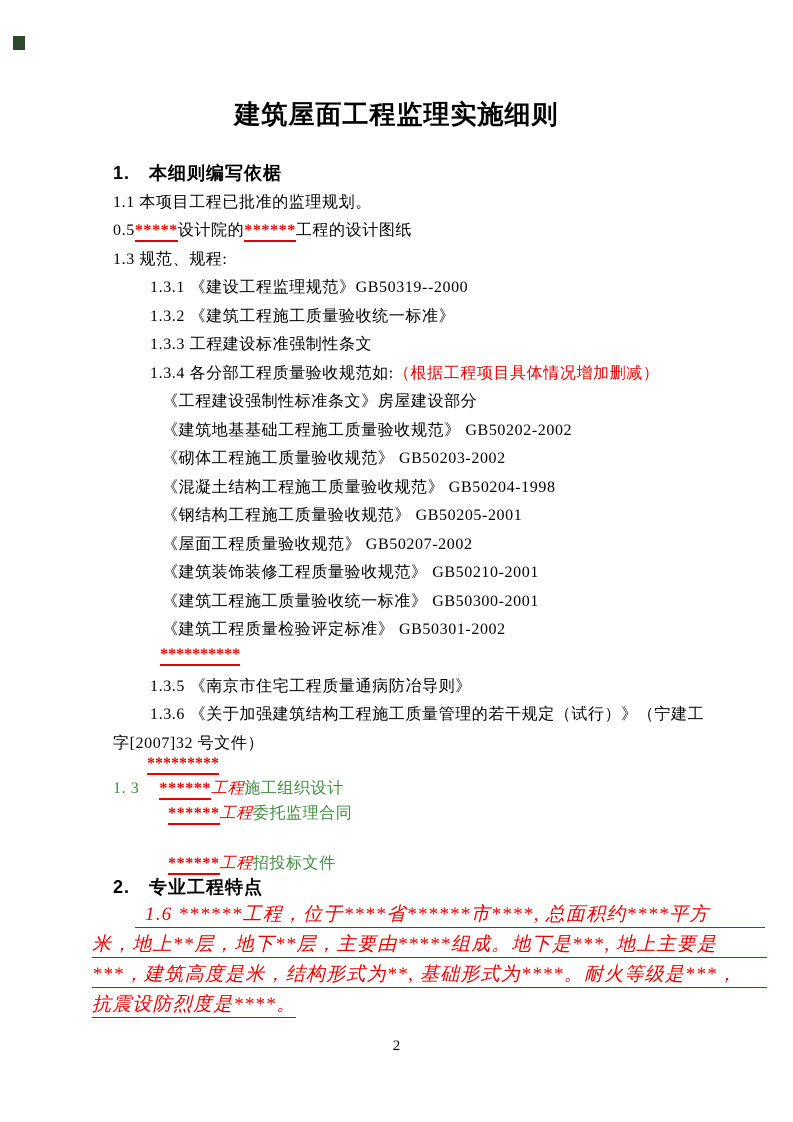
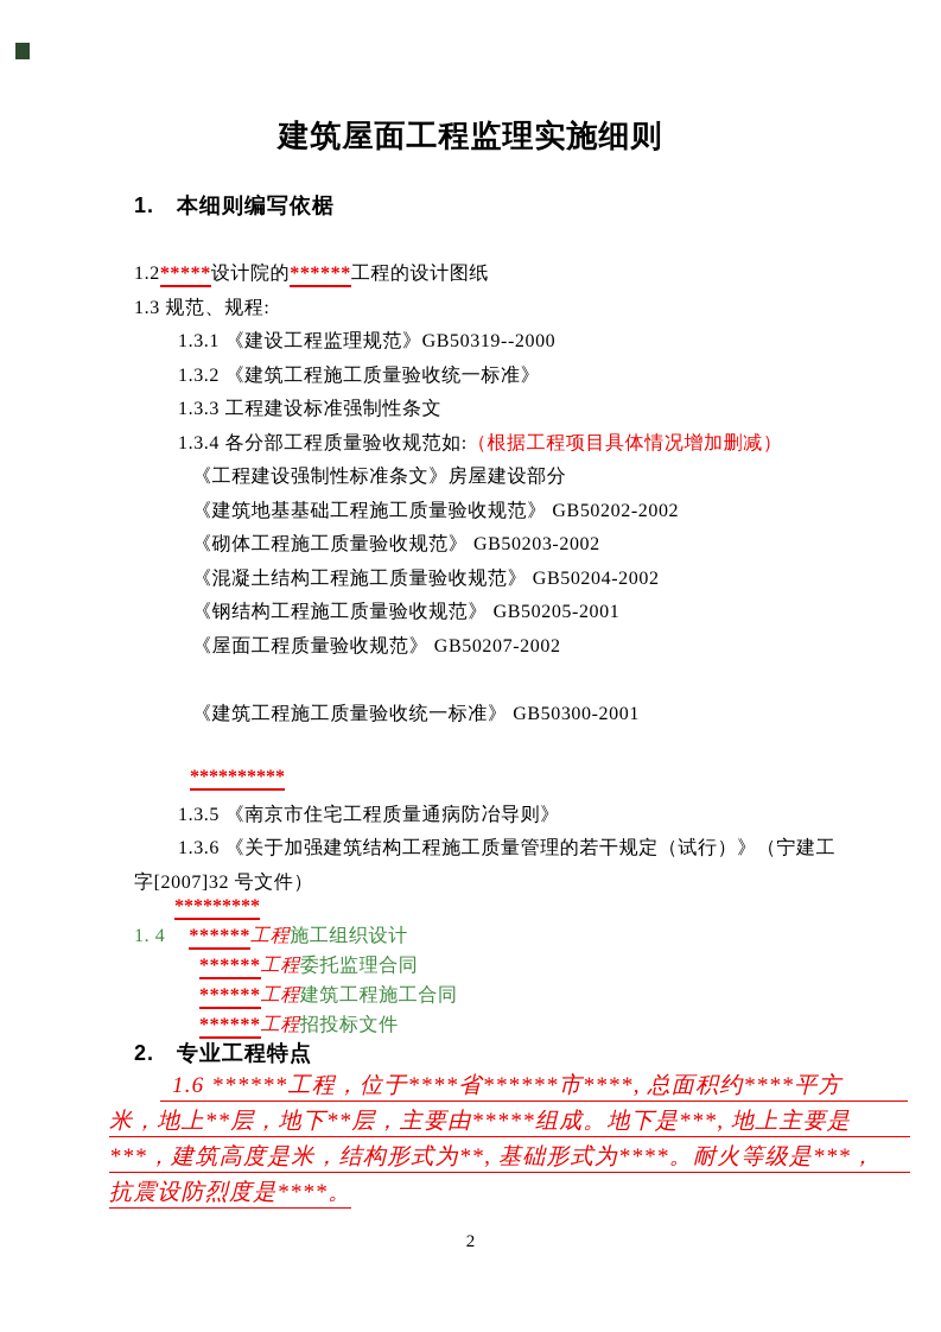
  建筑屋面工程监理实施细则
  1. 本细则编写依椐
- 1.1 本项目工程已批准的监理规划。
- 0.5*****设计院的******工程的设计图纸
+ 1.2*****设计院的******工程的设计图纸
  1.3 规范、规程:
  1.3.1 《建设工程监理规范》GB50319--2000
  1.3.2 《建筑工程施工质量验收统一标准》
  1.3.3 工程建设标准强制性条文
  1.3.4 各分部工程质量验收规范如:（根据工程项目具体情况增加删减）
  《工程建设强制性标准条文》房屋建设部分
  《建筑地基基础工程施工质量验收规范》 GB50202-2002
  《砌体工程施工质量验收规范》 GB50203-2002
- 《混凝土结构工程施工质量验收规范》 GB50204-1998
+ 《混凝土结构工程施工质量验收规范》 GB50204-2002
  《钢结构工程施工质量验收规范》 GB50205-2001
  《屋面工程质量验收规范》 GB50207-2002
- 《建筑装饰装修工程质量验收规范》 GB50210-2001
  《建筑工程施工质量验收统一标准》 GB50300-2001
- 《建筑工程质量检验评定标准》 GB50301-2002
  **********
  1.3.5 《南京市住宅工程质量通病防冶导则》
  1.3.6 《关于加强建筑结构工程施工质量管理的若干规定（试行）》（宁建工
  字[2007]32 号文件）
  *********
- 1. 3 ******工程施工组织设计
+ 1. 4 ******工程施工组织设计
  ******工程委托监理合同
+ ******工程建筑工程施工合同
  ******工程招投标文件
  2. 专业工程特点
  1.6 ******工程，位于****省******市****, 总面积约****平方
  米，地上**层，地下**层，主要由*****组成。地下是***, 地上主要是
  ***，建筑高度是米，结构形式为**, 基础形式为****。耐火等级是***，
  抗震设防烈度是****。
  2
